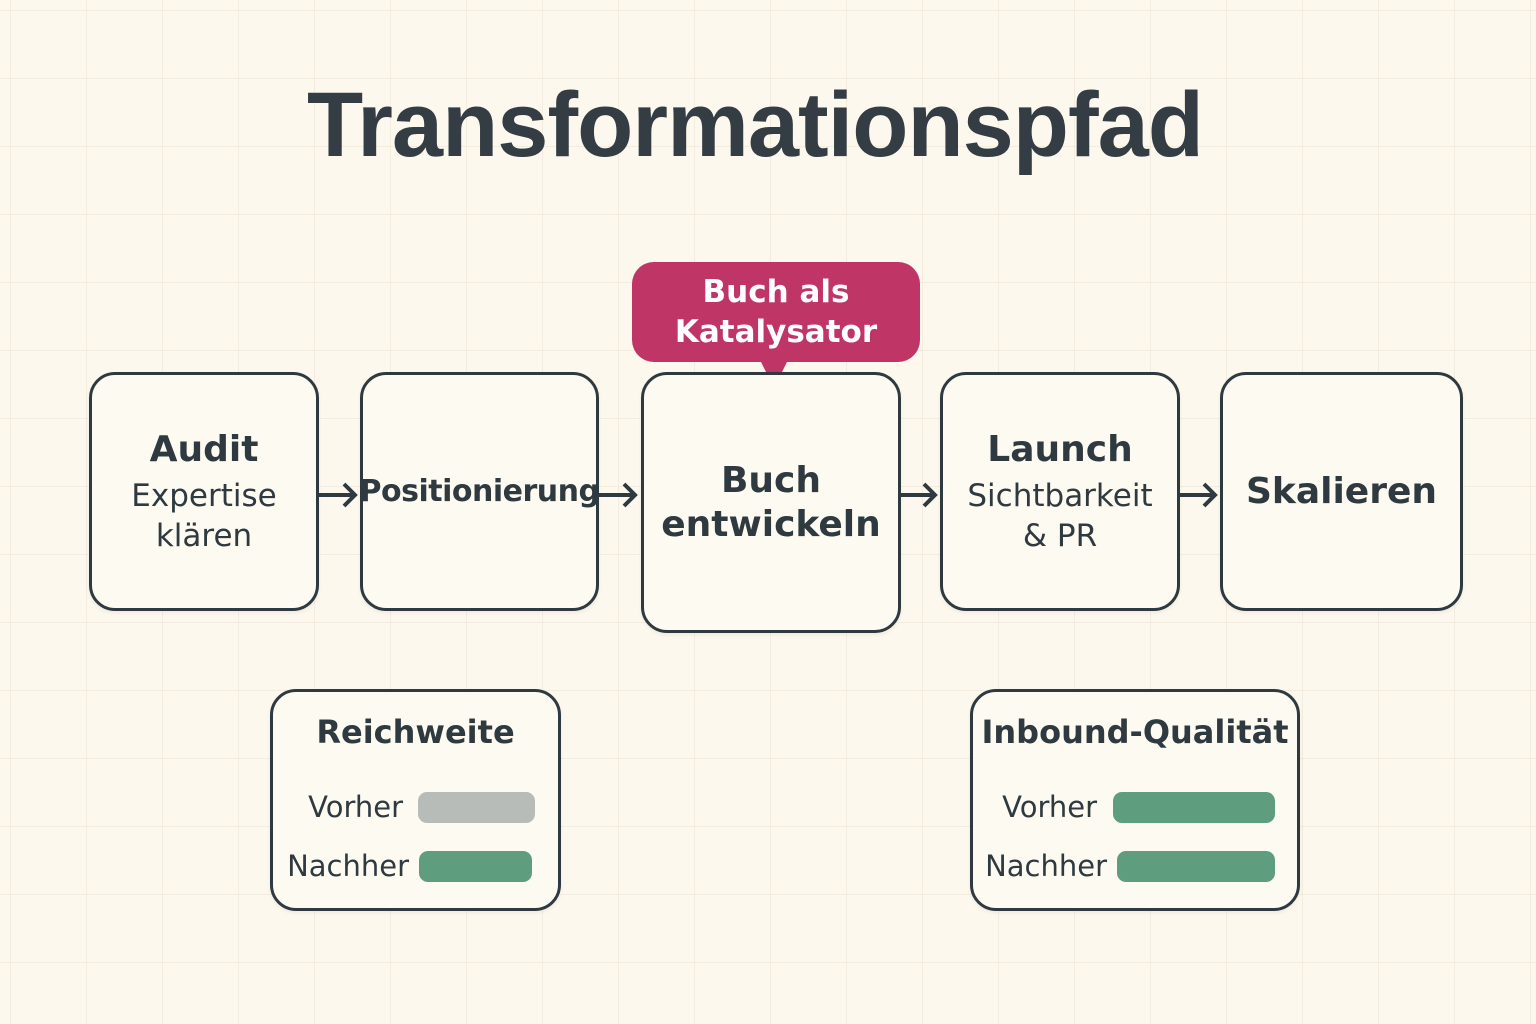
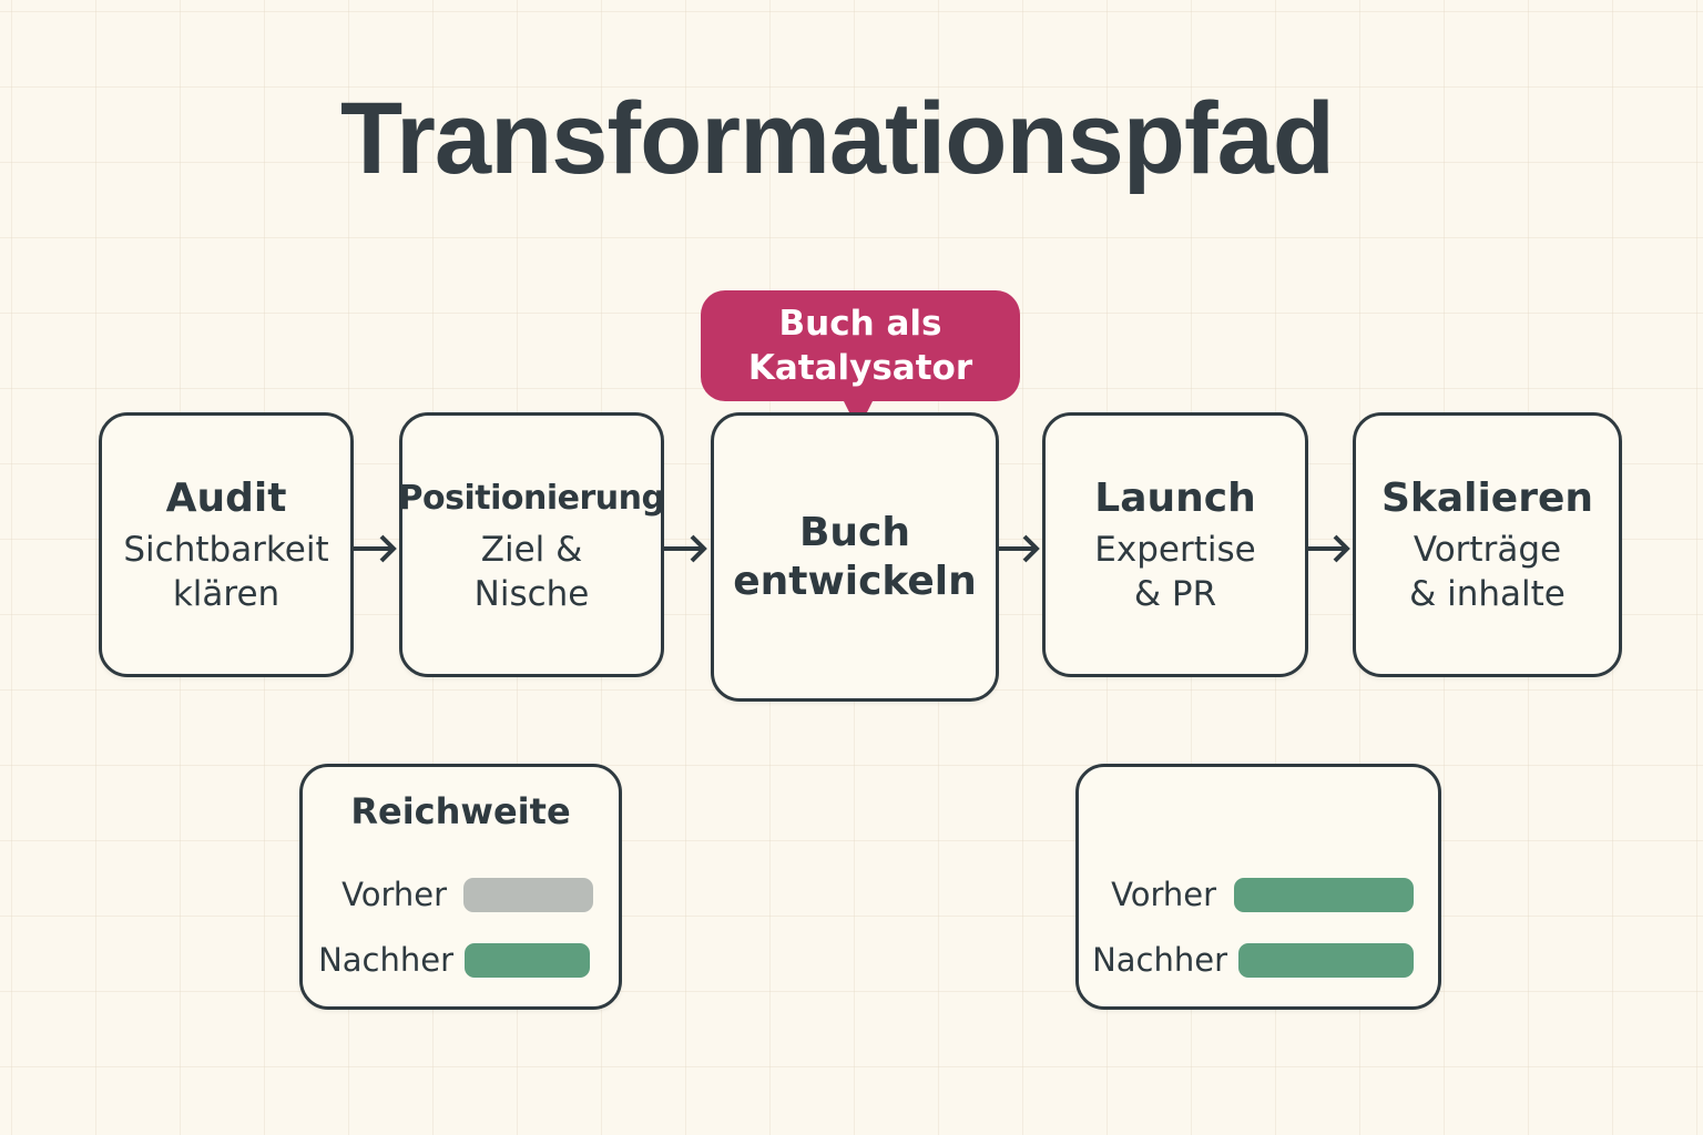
  Transformationspfad
  Buch als
  Katalysator
  Audit
- Expertise
+ Sichtbarkeit
  klären
  Positionierung
+ Ziel &
+ Nische
  Buch
  entwickeln
  Launch
- Sichtbarkeit
+ Expertise
  & PR
  Skalieren
+ Vorträge
+ & inhalte
  Reichweite
  Vorher
  Nachher
- Inbound-Qualität
  Vorher
  Nachher
